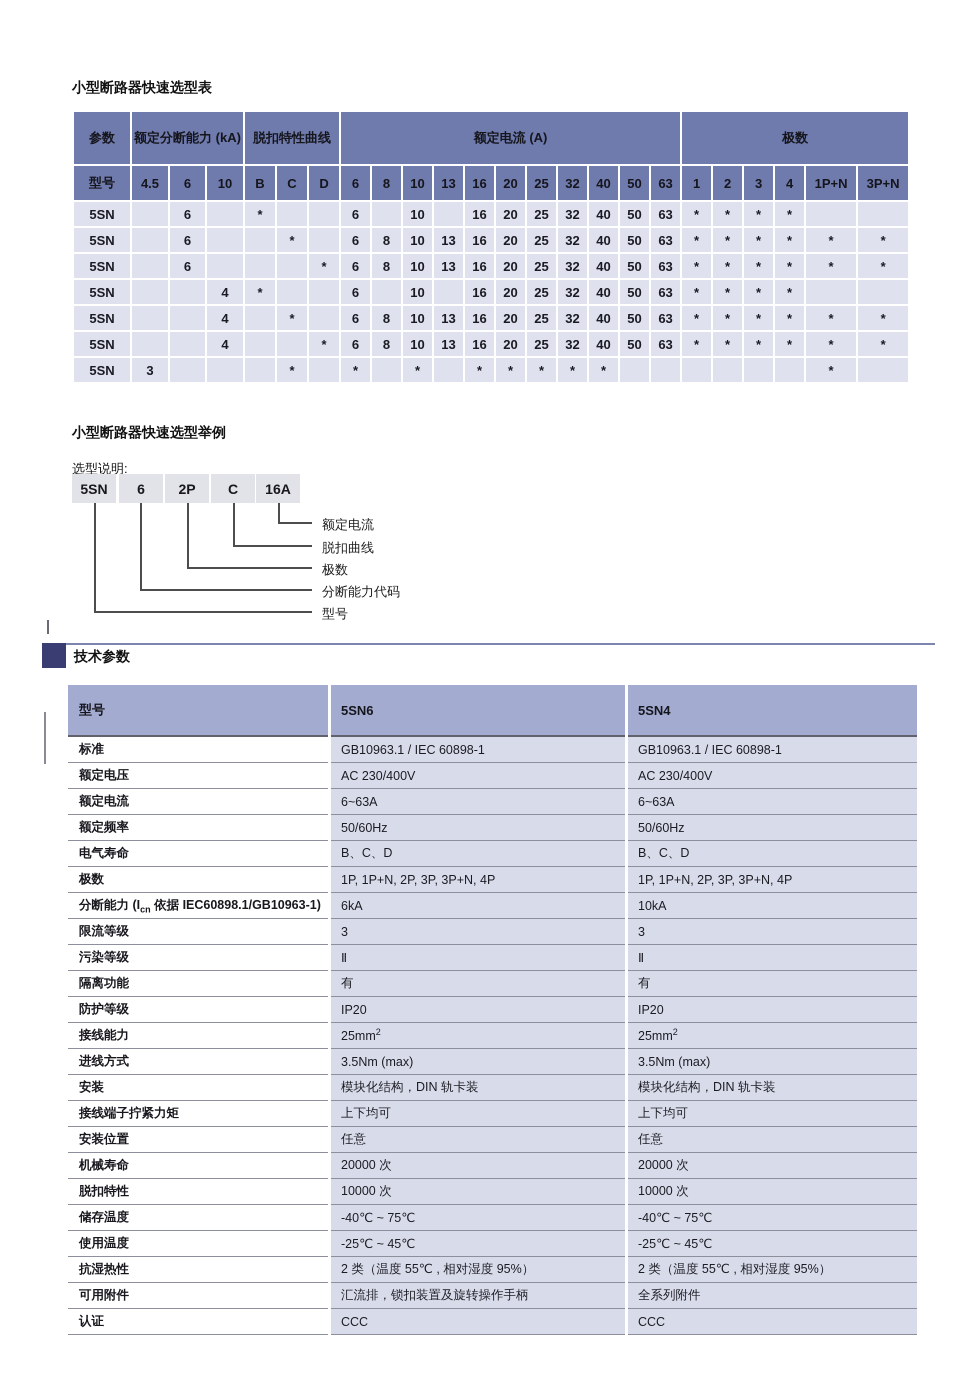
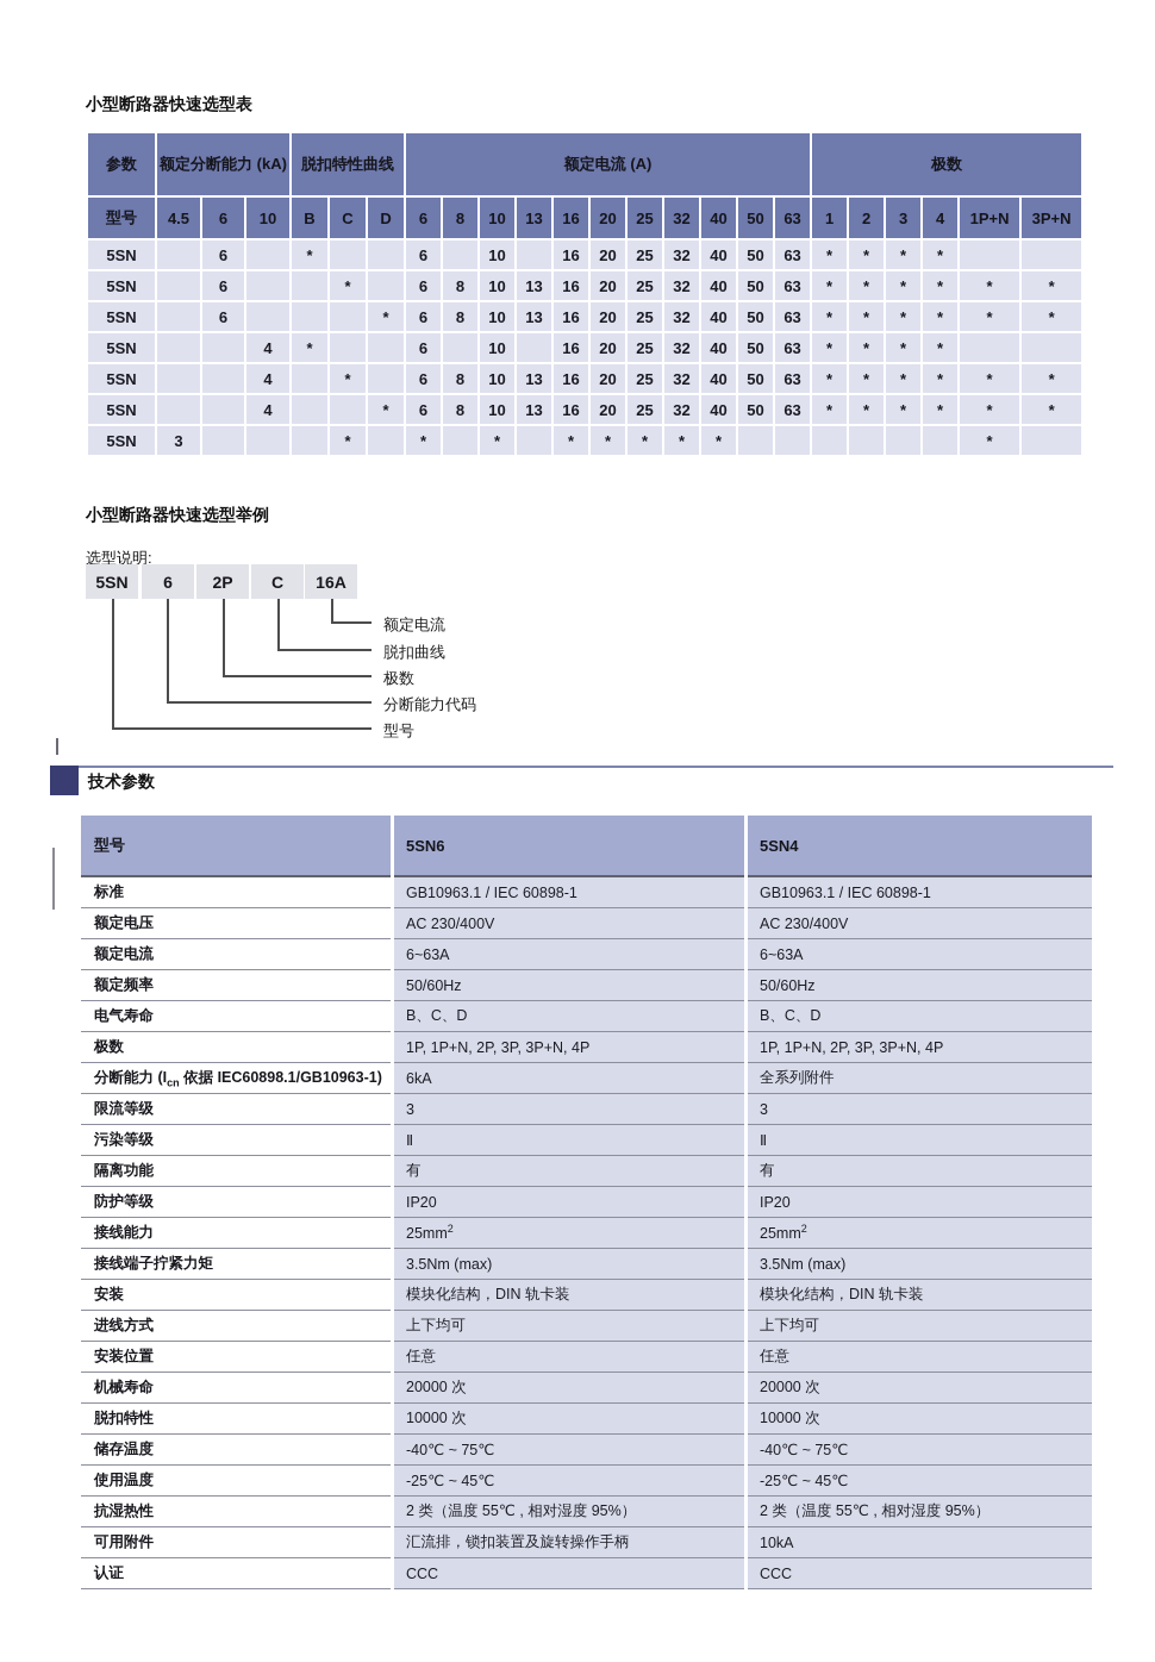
  小型断路器快速选型表
  参数	额定分断能力 (kA)	脱扣特性曲线	额定电流 (A)	极数
  型号	4.5	6	10	B	C	D	6	8	10	13	16	20	25	32	40	50	63	1	2	3	4	1P+N	3P+N
  5SN		6		*			6		10		16	20	25	32	40	50	63	*	*	*	*
  5SN		6			*		6	8	10	13	16	20	25	32	40	50	63	*	*	*	*	*	*
  5SN		6				*	6	8	10	13	16	20	25	32	40	50	63	*	*	*	*	*	*
  5SN			4	*			6		10		16	20	25	32	40	50	63	*	*	*	*
  5SN			4		*		6	8	10	13	16	20	25	32	40	50	63	*	*	*	*	*	*
  5SN			4			*	6	8	10	13	16	20	25	32	40	50	63	*	*	*	*	*	*
  5SN	3				*		*		*		*	*	*	*	*							*
  小型断路器快速选型举例
  选型说明:
  5SN
  6
  2P
  C
  16A
  额定电流
  脱扣曲线
  极数
  分断能力代码
  型号
  技术参数
  型号	5SN6	5SN4
  标准	GB10963.1 / IEC 60898-1	GB10963.1 / IEC 60898-1
  额定电压	AC 230/400V	AC 230/400V
  额定电流	6~63A	6~63A
  额定频率	50/60Hz	50/60Hz
  电气寿命	B、C、D	B、C、D
  极数	1P, 1P+N, 2P, 3P, 3P+N, 4P	1P, 1P+N, 2P, 3P, 3P+N, 4P
- 分断能力 (Icn 依据 IEC60898.1/GB10963-1)	6kA	10kA
+ 分断能力 (Icn 依据 IEC60898.1/GB10963-1)	6kA	全系列附件
  限流等级	3	3
  污染等级	Ⅱ	Ⅱ
  隔离功能	有	有
  防护等级	IP20	IP20
  接线能力	25mm2	25mm2
- 进线方式	3.5Nm (max)	3.5Nm (max)
+ 接线端子拧紧力矩	3.5Nm (max)	3.5Nm (max)
  安装	模块化结构，DIN 轨卡装	模块化结构，DIN 轨卡装
- 接线端子拧紧力矩	上下均可	上下均可
+ 进线方式	上下均可	上下均可
  安装位置	任意	任意
  机械寿命	20000 次	20000 次
  脱扣特性	10000 次	10000 次
  储存温度	-40℃ ~ 75℃	-40℃ ~ 75℃
  使用温度	-25℃ ~ 45℃	-25℃ ~ 45℃
  抗湿热性	2 类（温度 55℃ , 相对湿度 95%）	2 类（温度 55℃ , 相对湿度 95%）
- 可用附件	汇流排，锁扣装置及旋转操作手柄	全系列附件
+ 可用附件	汇流排，锁扣装置及旋转操作手柄	10kA
  认证	CCC	CCC
